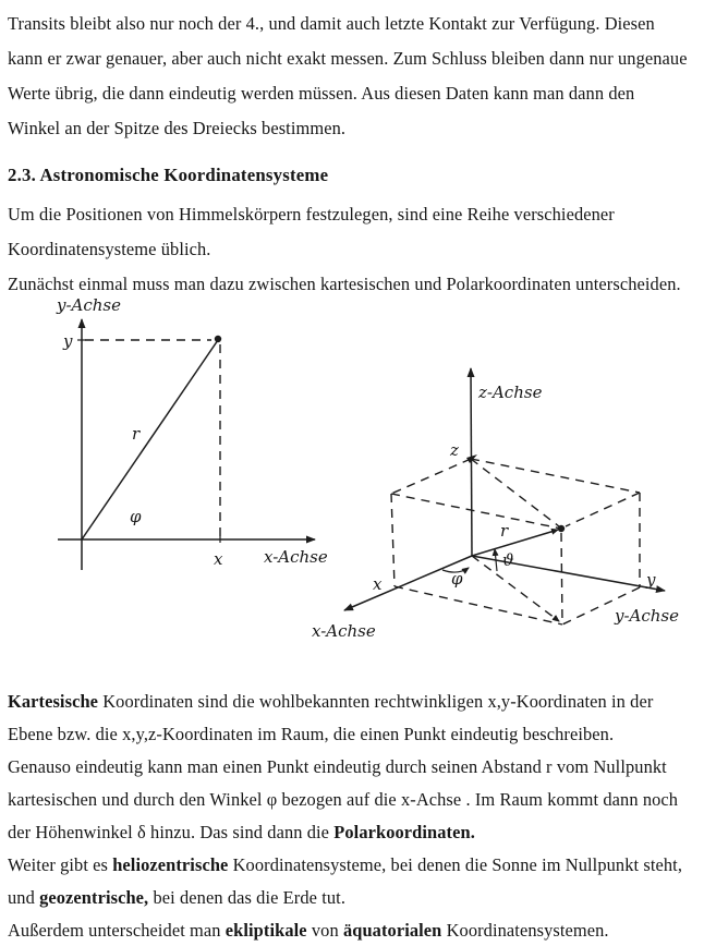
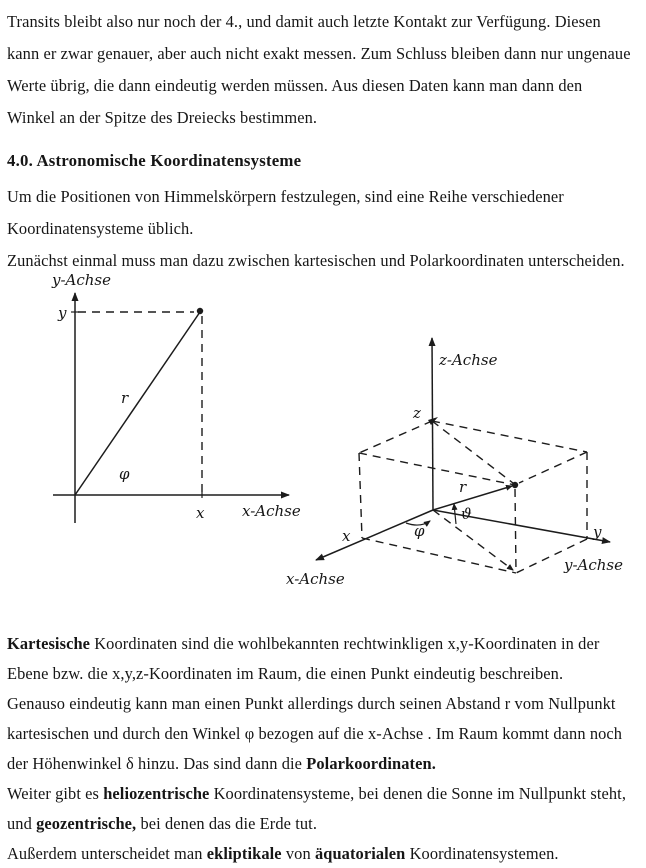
  Transits bleibt also nur noch der 4., und damit auch letzte Kontakt zur Verfügung. Diesen
  kann er zwar genauer, aber auch nicht exakt messen. Zum Schluss bleiben dann nur ungenaue
  Werte übrig, die dann eindeutig werden müssen. Aus diesen Daten kann man dann den
  Winkel an der Spitze des Dreiecks bestimmen.
- 2.3. Astronomische Koordinatensysteme
+ 4.0. Astronomische Koordinatensysteme
  Um die Positionen von Himmelskörpern festzulegen, sind eine Reihe verschiedener
  Koordinatensysteme üblich.
  Zunächst einmal muss man dazu zwischen kartesischen und Polarkoordinaten unterscheiden.
  y-Achse
  y
  r
  φ
  x
  x-Achse
  z-Achse
  z
  r
  ϑ
  φ
  x
  x-Achse
  y
  y-Achse
  Kartesische Koordinaten sind die wohlbekannten rechtwinkligen x,y-Koordinaten in der
  Ebene bzw. die x,y,z-Koordinaten im Raum, die einen Punkt eindeutig beschreiben.
- Genauso eindeutig kann man einen Punkt eindeutig durch seinen Abstand r vom Nullpunkt
+ Genauso eindeutig kann man einen Punkt allerdings durch seinen Abstand r vom Nullpunkt
  kartesischen und durch den Winkel φ bezogen auf die x-Achse . Im Raum kommt dann noch
  der Höhenwinkel δ hinzu. Das sind dann die Polarkoordinaten.
  Weiter gibt es heliozentrische Koordinatensysteme, bei denen die Sonne im Nullpunkt steht,
  und geozentrische, bei denen das die Erde tut.
  Außerdem unterscheidet man ekliptikale von äquatorialen Koordinatensystemen.
